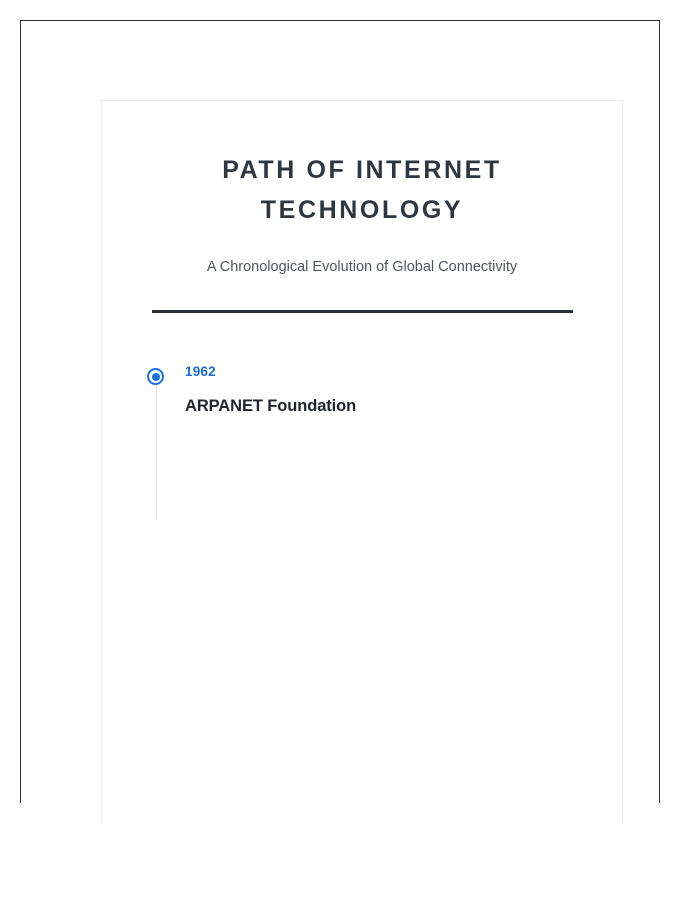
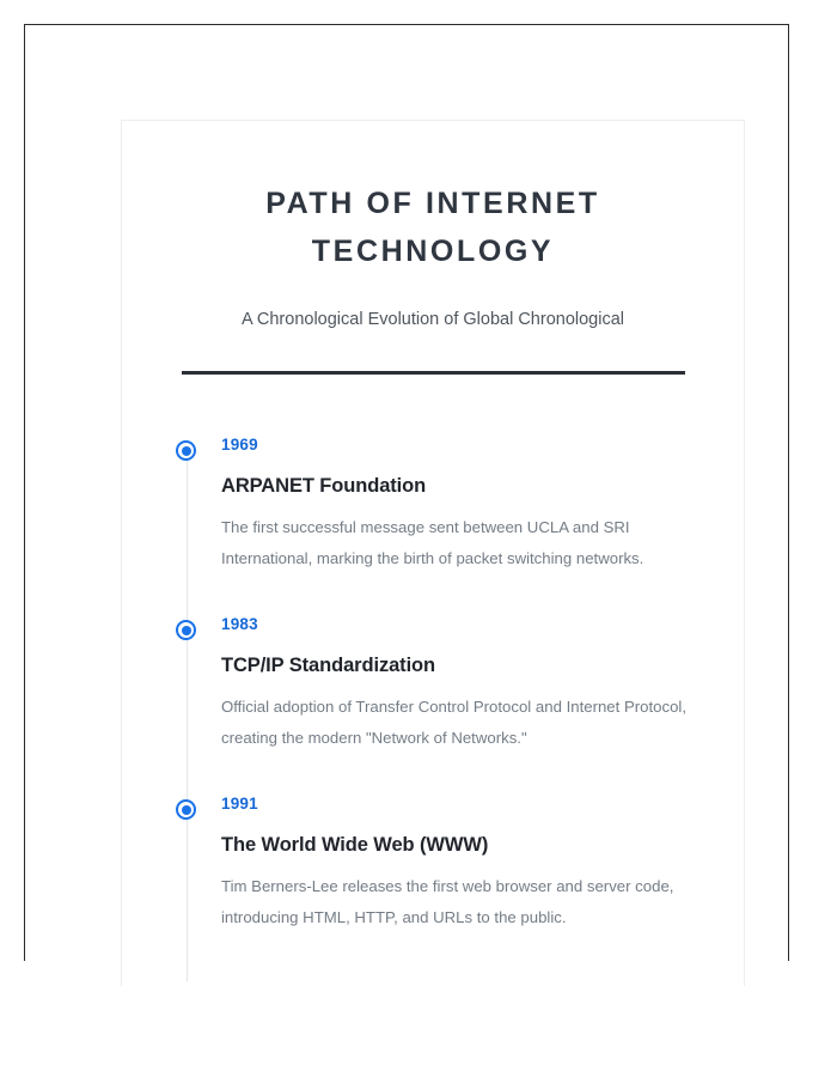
  PATH OF INTERNET TECHNOLOGY
- A Chronological Evolution of Global Connectivity
+ A Chronological Evolution of Global Chronological
- 1962
+ 1969
  ARPANET Foundation
+ The first successful message sent between UCLA and SRI International, marking the birth of packet switching networks.
+ 1983
+ TCP/IP Standardization
+ Official adoption of Transfer Control Protocol and Internet Protocol, creating the modern "Network of Networks."
+ 1991
+ The World Wide Web (WWW)
+ Tim Berners-Lee releases the first web browser and server code, introducing HTML, HTTP, and URLs to the public.
